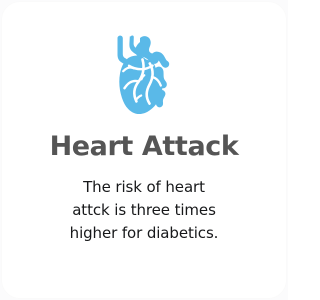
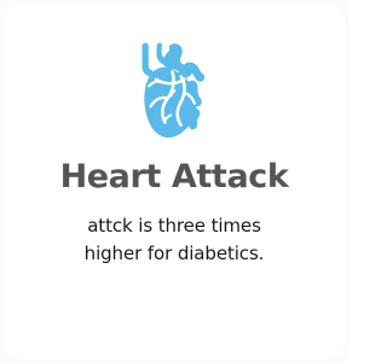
  Heart Attack
- The risk of heart
  attck is three times
  higher for diabetics.
